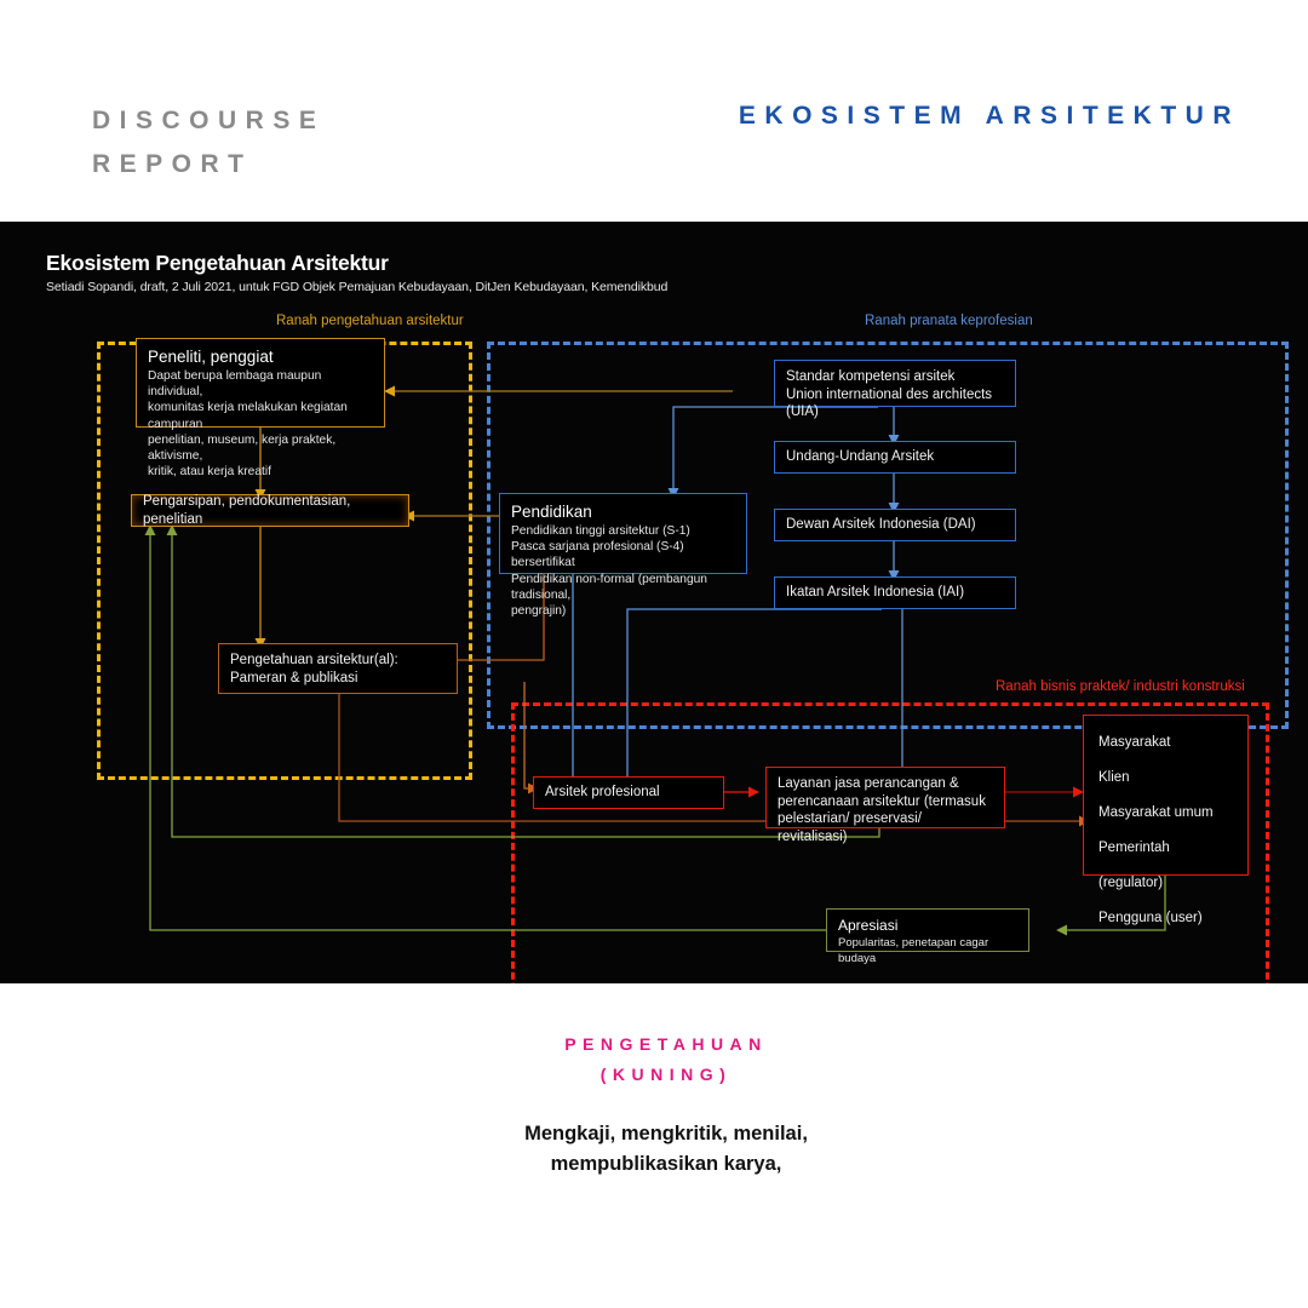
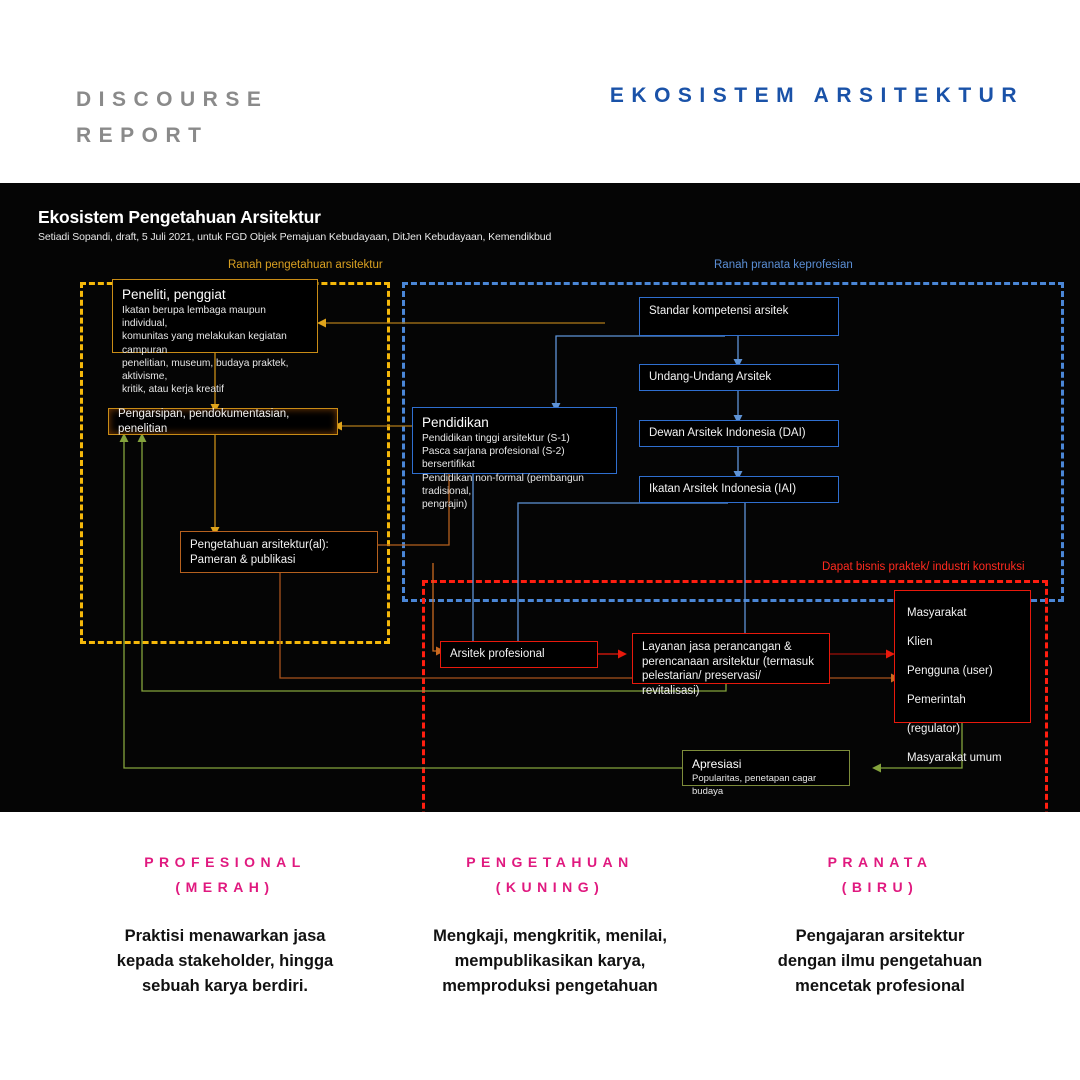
  DISCOURSE
  REPORT
  EKOSISTEM ARSITEKTUR
  Ekosistem Pengetahuan Arsitektur
- Setiadi Sopandi, draft, 2 Juli 2021, untuk FGD Objek Pemajuan Kebudayaan, DitJen Kebudayaan, Kemendikbud
+ Setiadi Sopandi, draft, 5 Juli 2021, untuk FGD Objek Pemajuan Kebudayaan, DitJen Kebudayaan, Kemendikbud
  Ranah pengetahuan arsitektur
  Ranah pranata keprofesian
- Ranah bisnis praktek/ industri konstruksi
+ Dapat bisnis praktek/ industri konstruksi
  Peneliti, penggiat
- Dapat berupa lembaga maupun individual,
+ Ikatan berupa lembaga maupun individual,
- komunitas kerja melakukan kegiatan campuran
+ komunitas yang melakukan kegiatan campuran
- penelitian, museum, kerja praktek, aktivisme,
+ penelitian, museum, budaya praktek, aktivisme,
  kritik, atau kerja kreatif
  Pengarsipan, pendokumentasian, penelitian
  Pengetahuan arsitektur(al):
  Pameran & publikasi
  Pendidikan
  Pendidikan tinggi arsitektur (S-1)
- Pasca sarjana profesional (S-4) bersertifikat
+ Pasca sarjana profesional (S-2) bersertifikat
  Pendidikan non-formal (pembangun tradisional,
  pengrajin)
  Standar kompetensi arsitek
- Union international des architects (UIA)
  Undang-Undang Arsitek
  Dewan Arsitek Indonesia (DAI)
  Ikatan Arsitek Indonesia (IAI)
  Arsitek profesional
  Layanan jasa perancangan &
  perencanaan arsitektur (termasuk
  pelestarian/ preservasi/ revitalisasi)
  Masyarakat
  Klien
- Masyarakat umum
+ Pengguna (user)
  Pemerintah (regulator)
- Pengguna (user)
+ Masyarakat umum
  Apresiasi
  Popularitas, penetapan cagar budaya
+ PROFESIONAL
+ (MERAH)
+ Praktisi menawarkan jasa
+ kepada stakeholder, hingga
+ sebuah karya berdiri.
  PENGETAHUAN
  (KUNING)
  Mengkaji, mengkritik, menilai,
  mempublikasikan karya,
+ memproduksi pengetahuan
+ PRANATA
+ (BIRU)
+ Pengajaran arsitektur
+ dengan ilmu pengetahuan
+ mencetak profesional
